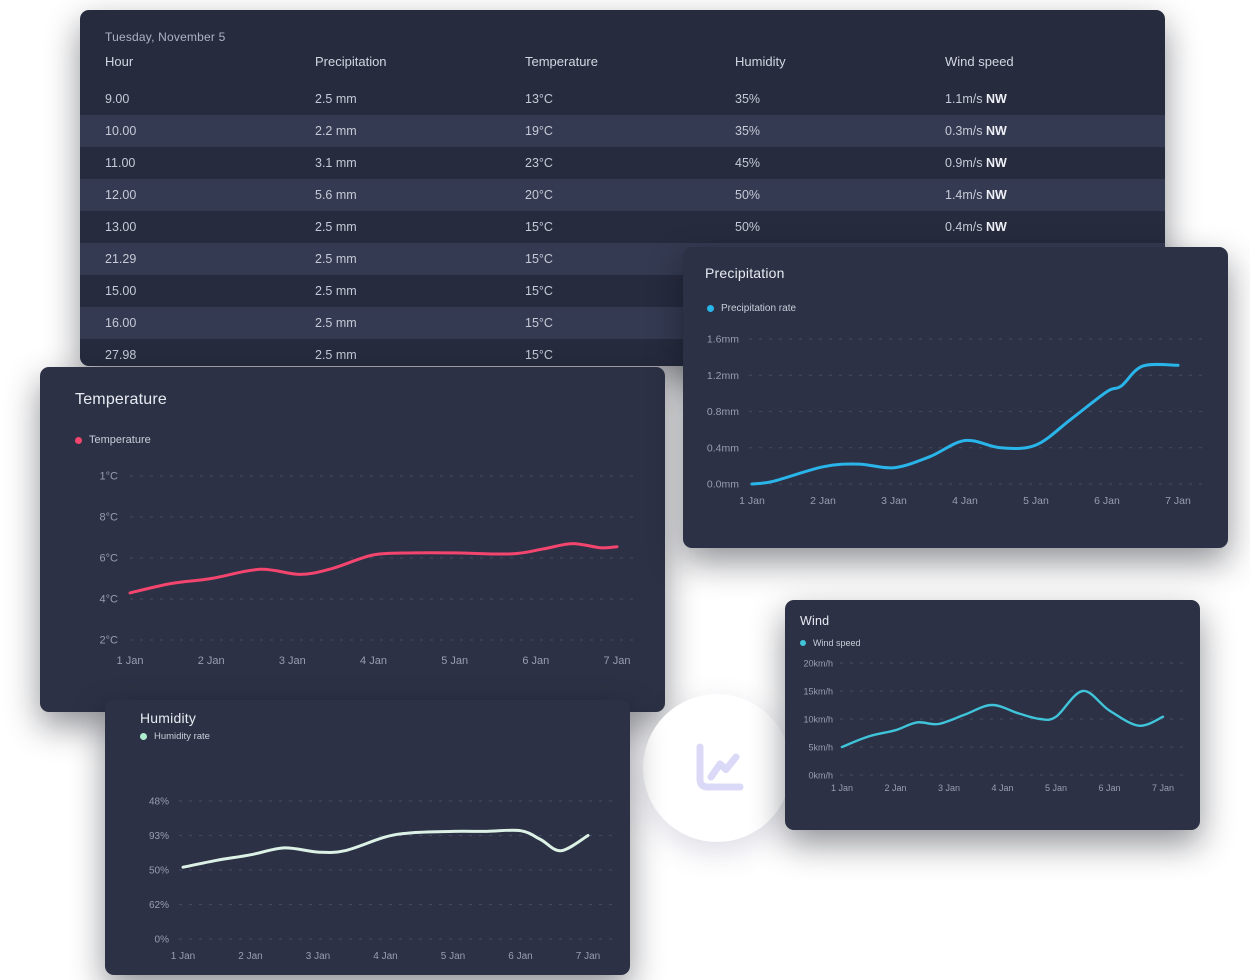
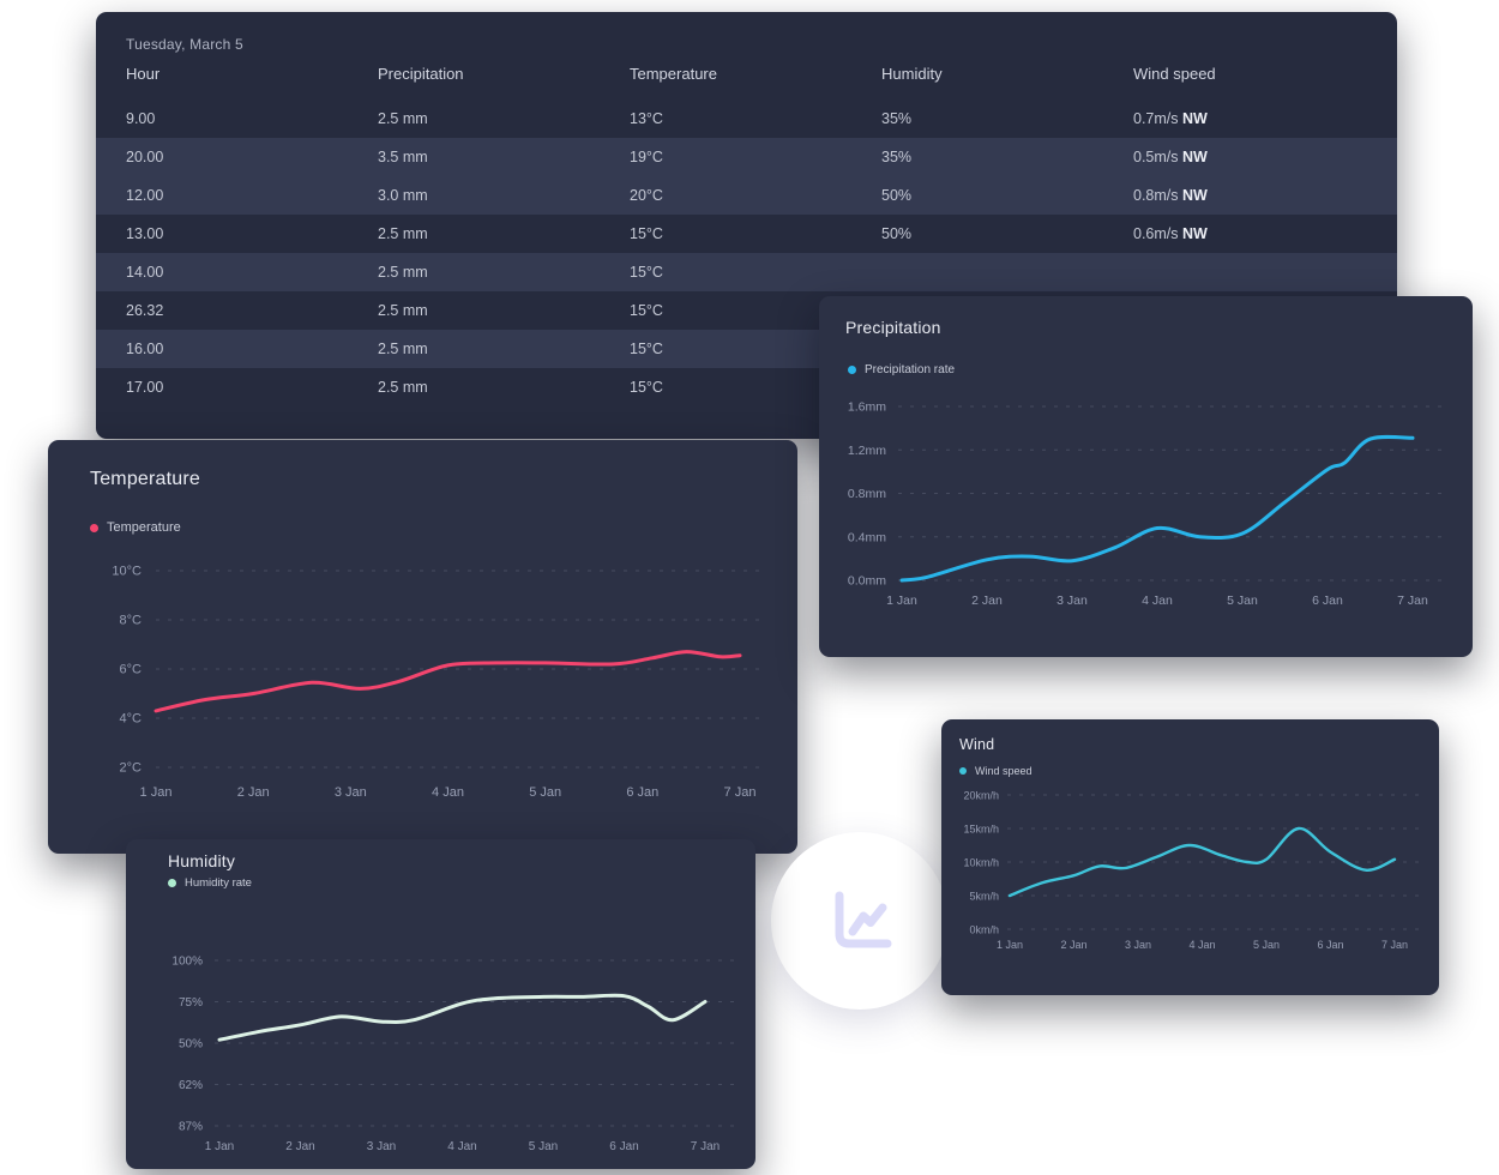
- Tuesday, November 5
+ Tuesday, March 5
  Hour
  Precipitation
  Temperature
  Humidity
  Wind speed
  9.00
  2.5 mm
  13°C
  35%
- 1.1m/s NW
+ 0.7m/s NW
- 10.00
+ 20.00
- 2.2 mm
+ 3.5 mm
  19°C
  35%
- 0.3m/s NW
+ 0.5m/s NW
- 11.00
- 3.1 mm
- 23°C
- 45%
- 0.9m/s NW
  12.00
- 5.6 mm
+ 3.0 mm
  20°C
  50%
- 1.4m/s NW
+ 0.8m/s NW
  13.00
  2.5 mm
  15°C
  50%
- 0.4m/s NW
+ 0.6m/s NW
- 21.29
+ 14.00
  2.5 mm
  15°C
- 15.00
+ 26.32
  2.5 mm
  15°C
  16.00
  2.5 mm
  15°C
- 27.98
+ 17.00
  2.5 mm
  15°C
  Temperature
  Temperature
- 1°C
+ 10°C
  8°C
  6°C
  4°C
  2°C
  1 Jan
  2 Jan
  3 Jan
  4 Jan
  5 Jan
  6 Jan
  7 Jan
  Precipitation
  Precipitation rate
  1.6mm
  1.2mm
  0.8mm
  0.4mm
  0.0mm
  1 Jan
  2 Jan
  3 Jan
  4 Jan
  5 Jan
  6 Jan
  7 Jan
  Humidity
  Humidity rate
- 48%
+ 100%
- 93%
+ 75%
  50%
  62%
- 0%
+ 87%
  1 Jan
  2 Jan
  3 Jan
  4 Jan
  5 Jan
  6 Jan
  7 Jan
  Wind
  Wind speed
  20km/h
  15km/h
  10km/h
  5km/h
  0km/h
  1 Jan
  2 Jan
  3 Jan
  4 Jan
  5 Jan
  6 Jan
  7 Jan
